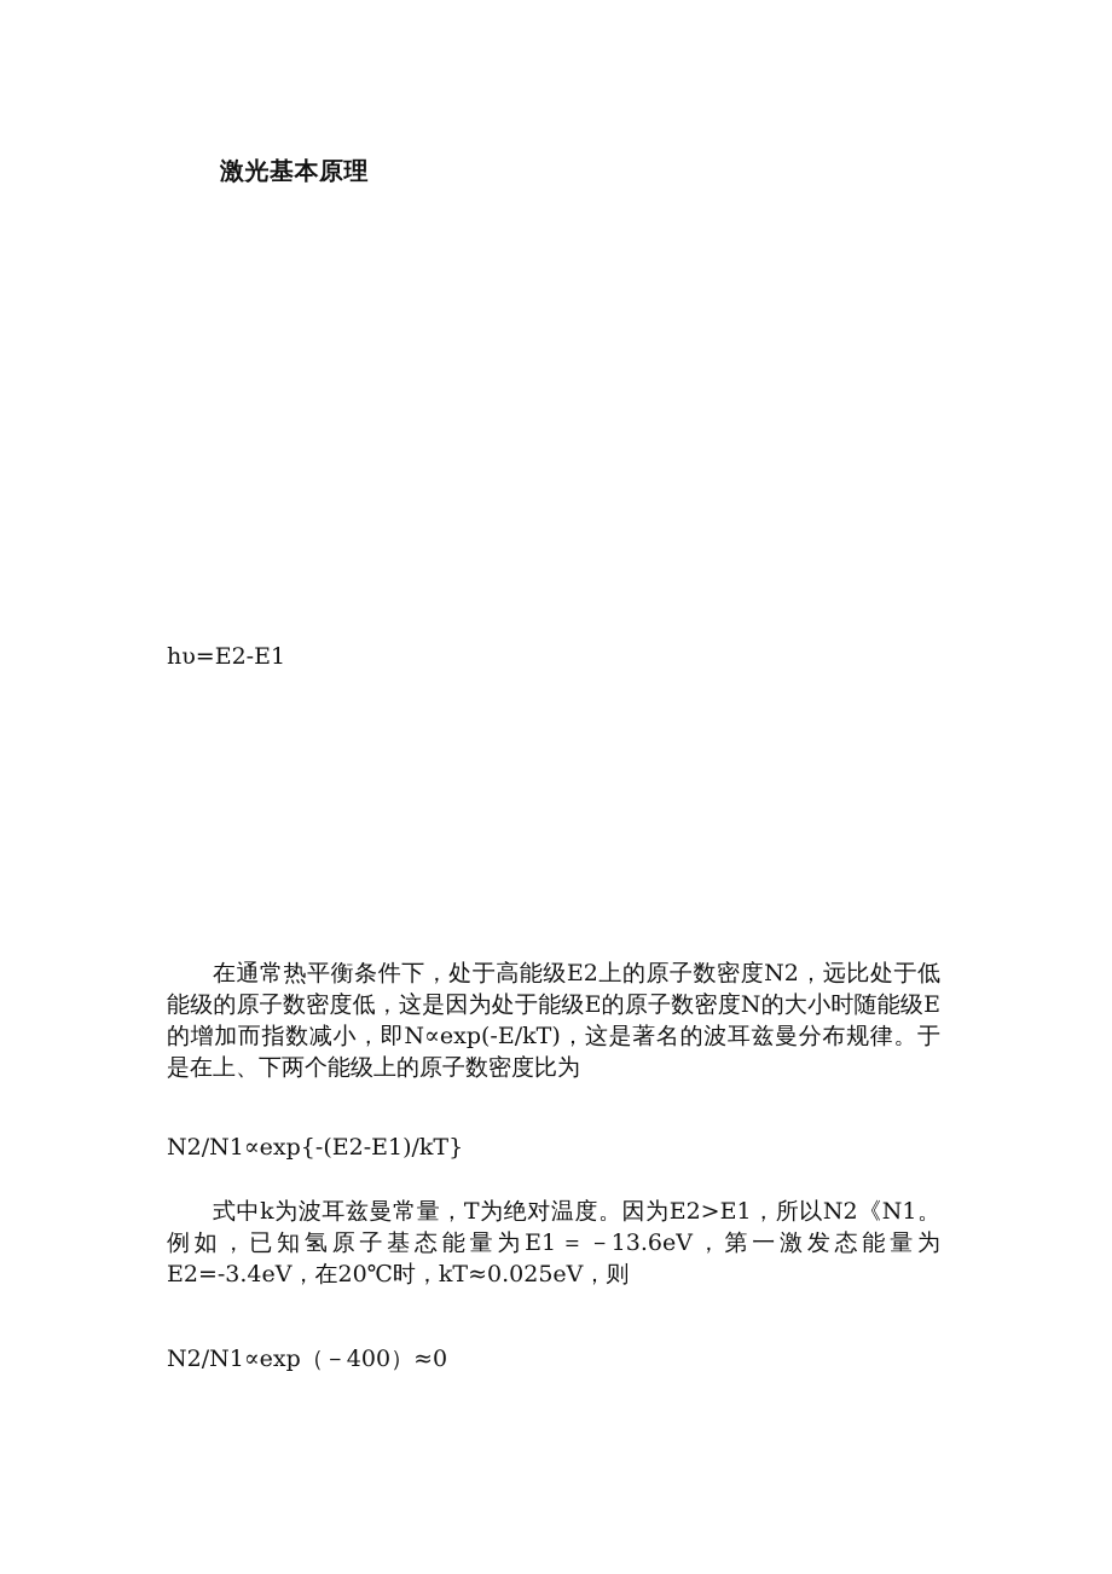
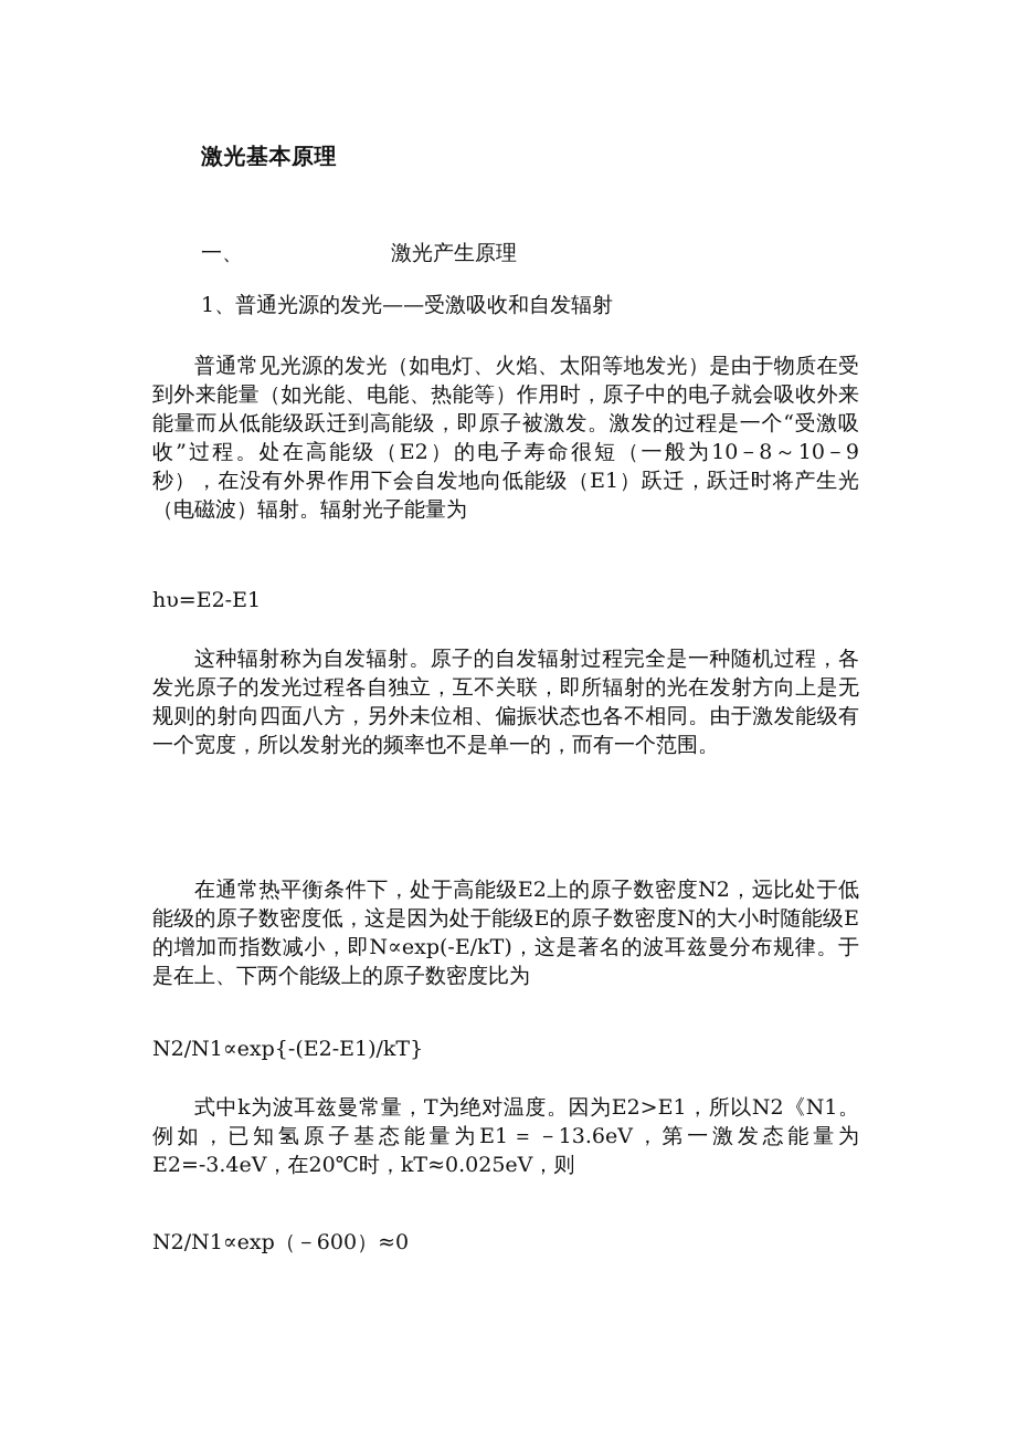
  激光基本原理
+ 一、 激光产生原理
+ 1、普通光源的发光——受激吸收和自发辐射
+ 普通常见光源的发光（如电灯、火焰、太阳等地发光）是由于物质在受到外来能量（如光能、电能、热能等）作用时，原子中的电子就会吸收外来能量而从低能级跃迁到高能级，即原子被激发。激发的过程是一个“受激吸收”过程。处在高能级（E2）的电子寿命很短（一般为10－8～10－9秒），在没有外界作用下会自发地向低能级（E1）跃迁，跃迁时将产生光（电磁波）辐射。辐射光子能量为
  hυ=E2-E1
+ 这种辐射称为自发辐射。原子的自发辐射过程完全是一种随机过程，各发光原子的发光过程各自独立，互不关联，即所辐射的光在发射方向上是无规则的射向四面八方，另外未位相、偏振状态也各不相同。由于激发能级有一个宽度，所以发射光的频率也不是单一的，而有一个范围。
  在通常热平衡条件下，处于高能级E2上的原子数密度N2，远比处于低能级的原子数密度低，这是因为处于能级E的原子数密度N的大小时随能级E的增加而指数减小，即N∝exp(-E/kT)，这是著名的波耳兹曼分布规律。于是在上、下两个能级上的原子数密度比为
  N2/N1∝exp{-(E2-E1)/kT}
  式中k为波耳兹曼常量，T为绝对温度。因为E2>E1，所以N2《N1。例如，已知氢原子基态能量为E1＝－13.6eV，第一激发态能量为E2=-3.4eV，在20℃时，kT≈0.025eV，则
- N2/N1∝exp（－400）≈0
+ N2/N1∝exp（－600）≈0
